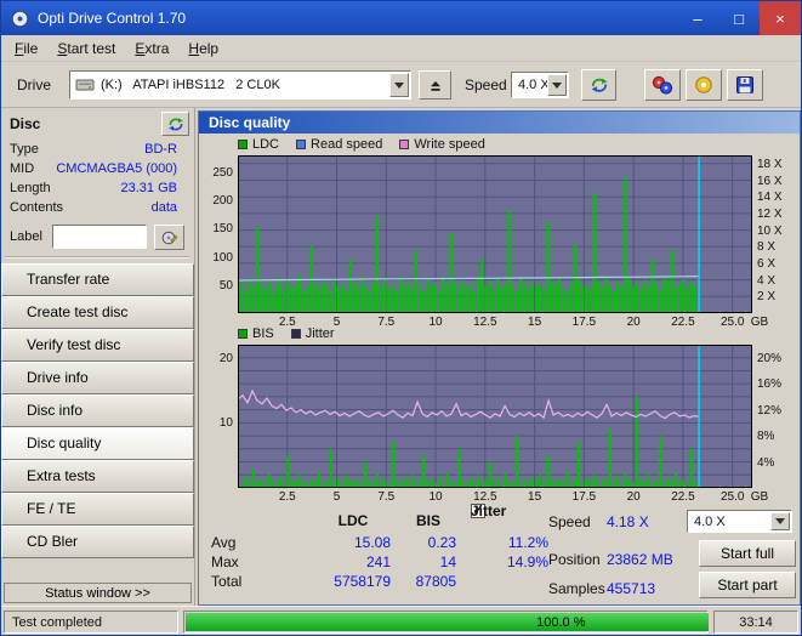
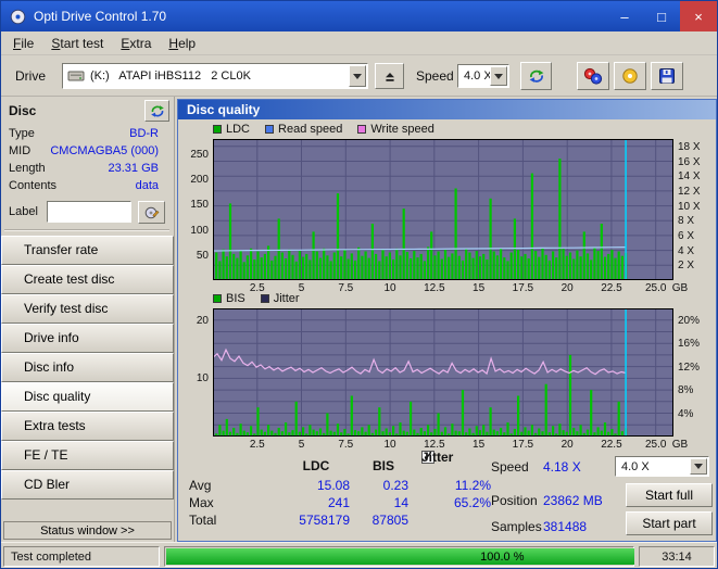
  Opti Drive Control 1.70
  –
  □
  ×
  File
  Start test
  Extra
  Help
  Drive
  (K:) ATAPI iHBS112 2 CL0K
  Speed
  4.0 X
  Disc
  Type
  BD-R
  MID
  CMCMAGBA5 (000)
  Length
  23.31 GB
  Contents
  data
  Label
  Transfer rate
  Create test disc
  Verify test disc
  Drive info
  Disc info
  Disc quality
  Extra tests
  FE / TE
  CD Bler
  Status window >>
  Disc quality
  LDC
  Read speed
  Write speed
  250
  200
  150
  100
  50
  18 X
  16 X
  14 X
  12 X
  10 X
  8 X
  6 X
  4 X
  2 X
  2.5
  5
  7.5
  10
  12.5
  15
  17.5
  20
  22.5
  25.0
  GB
  BIS
  Jitter
  20
  10
  20%
  16%
  12%
  8%
  4%
  2.5
  5
  7.5
  10
  12.5
  15
  17.5
  20
  22.5
  25.0
  GB
  LDC
  BIS
  ✓
  Jitter
  Avg
  15.08
  0.23
  11.2%
  Max
  241
  14
- 14.9%
+ 65.2%
  Total
  5758179
  87805
  Speed
  4.18 X
  Position
  23862 MB
  Samples
- 455713
+ 381488
  4.0 X
  Start full
  Start part
  Test completed
  100.0 %
  33:14
